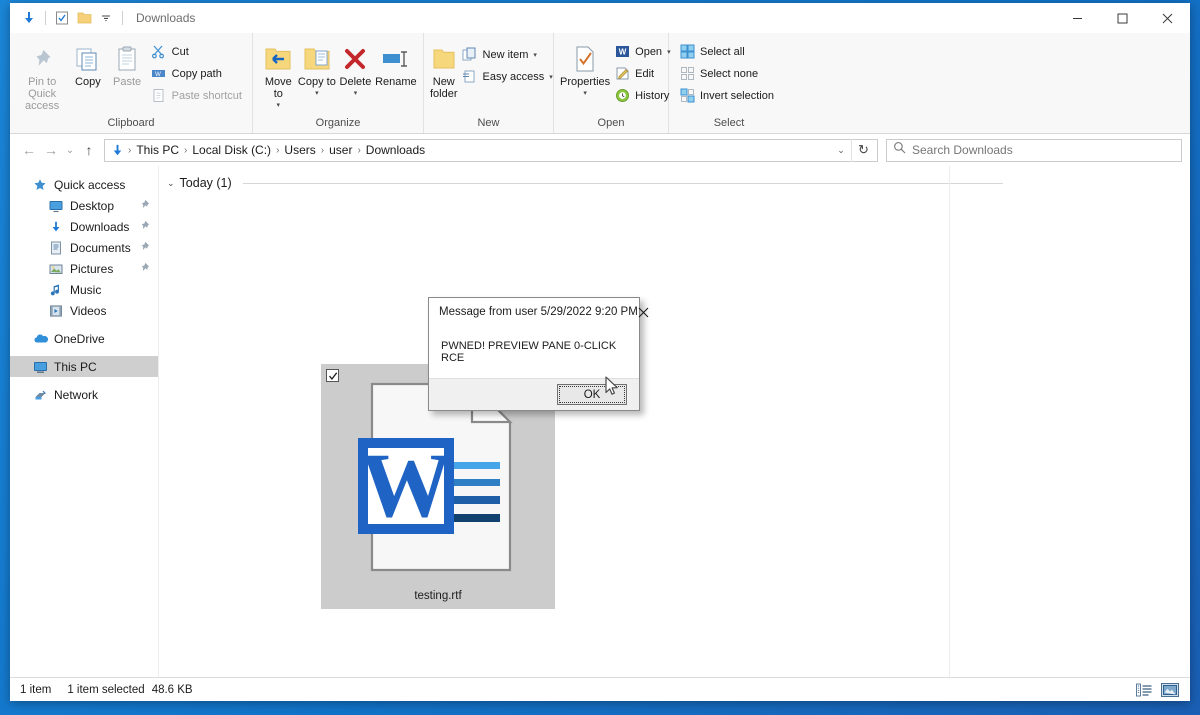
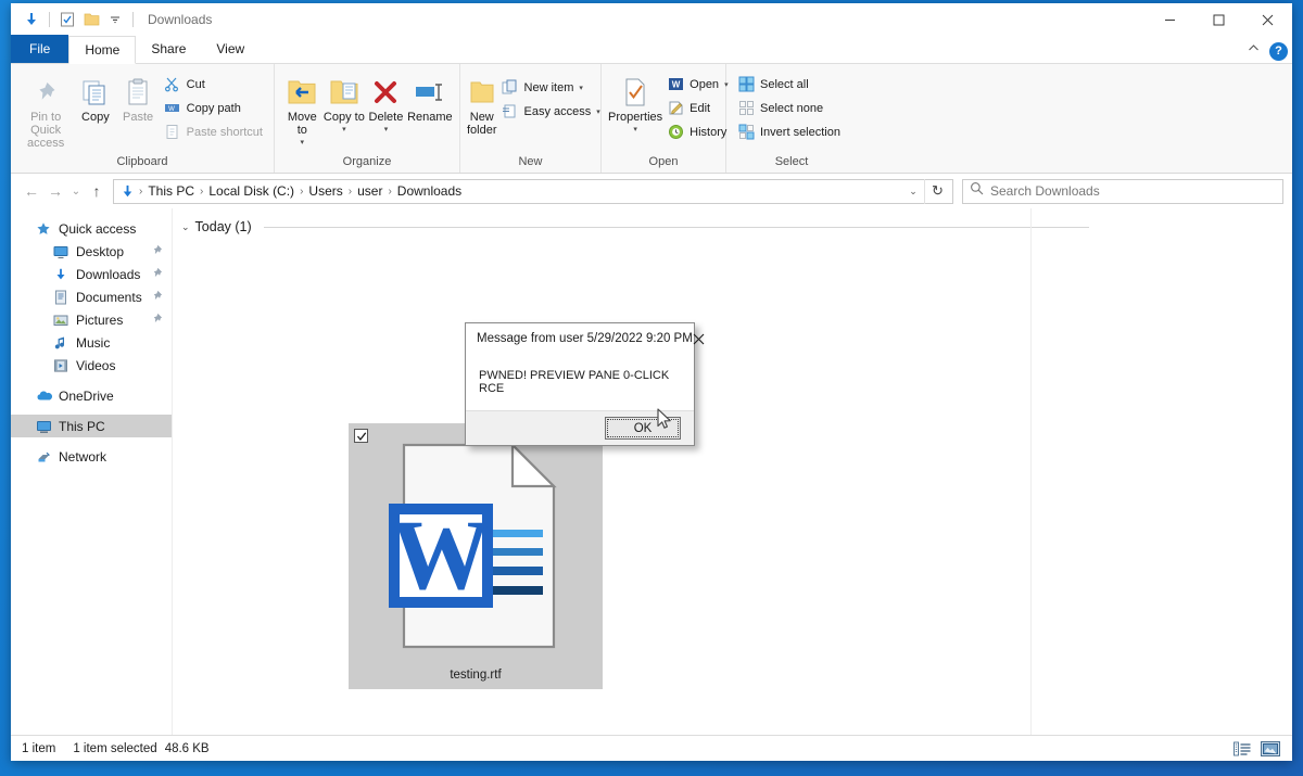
  Downloads
+ File
+ Home
+ Share
+ View
+ ?
  Pin to Quick access
  Copy
  Paste
  Cut
  Copy path
  Paste shortcut
  Clipboard
  Move to
  Copy to
  Delete
  Rename
  Organize
  New folder
  New item
  Easy access
  New
  Properties
  W
  Open
  Edit
  History
  Open
  Select all
  Select none
  Invert selection
  Select
  ←
  →
  ⌄
  ↑
  ›
  This PC
  ›
  Local Disk (C:)
  ›
  Users
  ›
  user
  ›
  Downloads
  ⌄
  ↻
  Search Downloads
  Quick access
  Desktop
  Downloads
  Documents
  Pictures
  Music
  Videos
  OneDrive
  This PC
  Network
  ⌄
  Today (1)
  W
  testing.rtf
  1 item
  1 item selected
  48.6 KB
  Message from user 5/29/2022 9:20 PM
  PWNED! PREVIEW PANE 0-CLICK RCE
  OK
